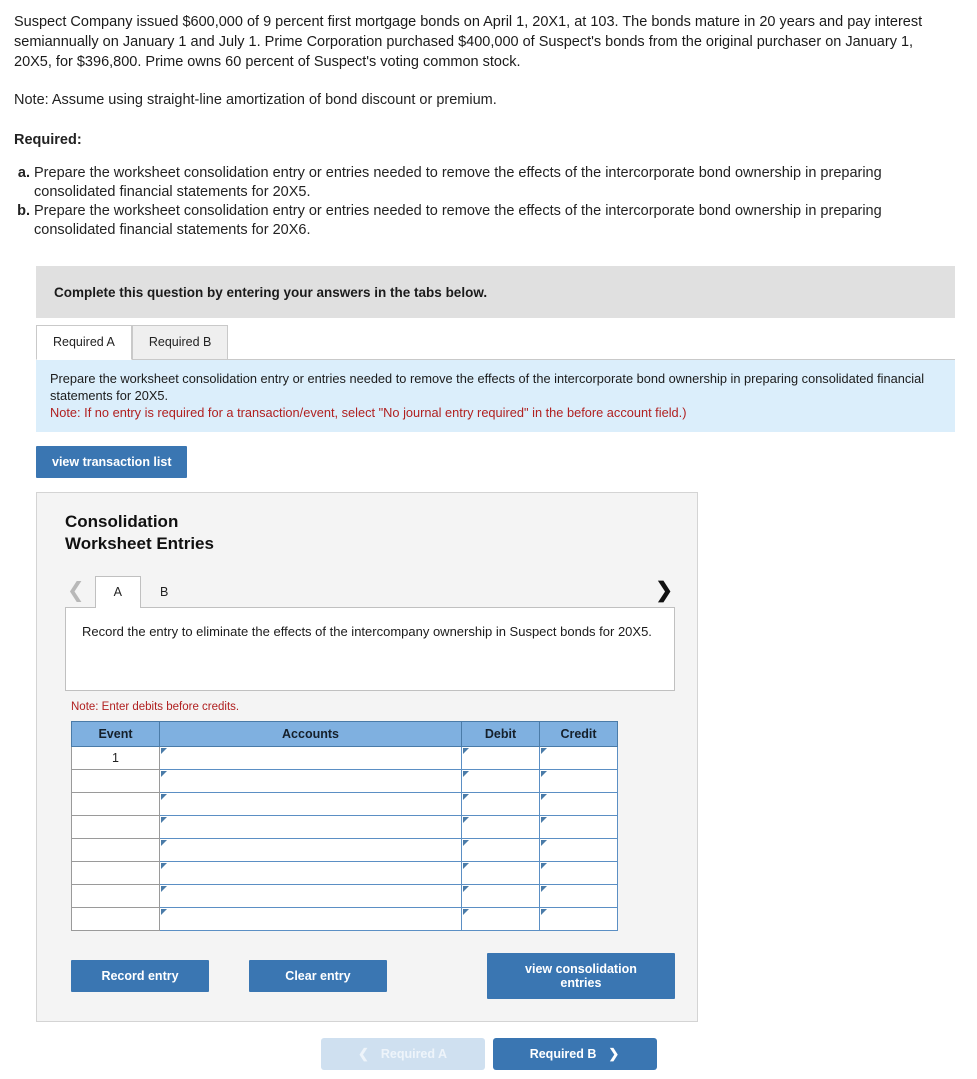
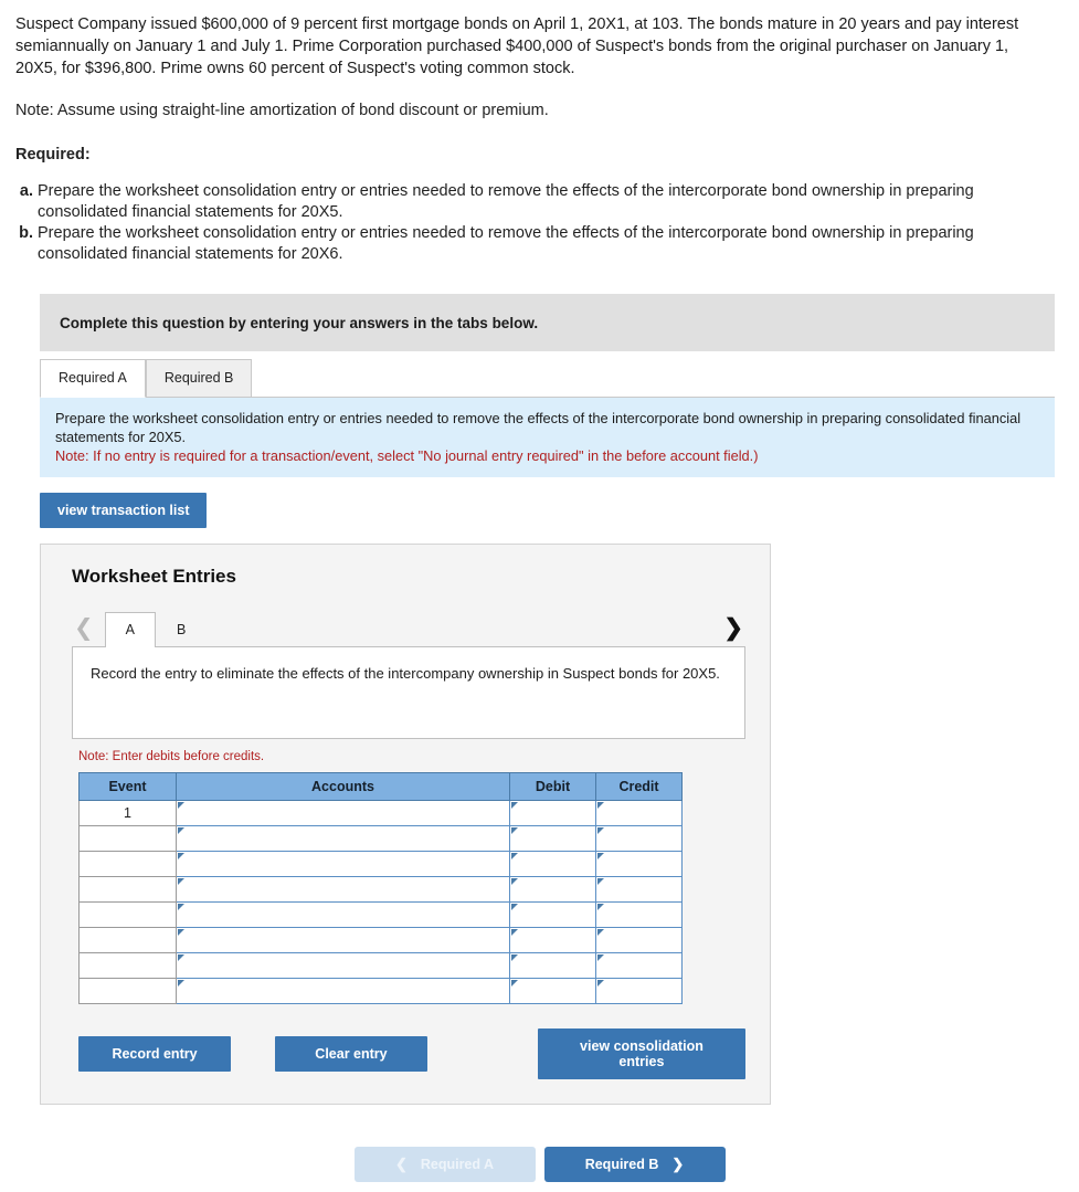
  Suspect Company issued $600,000 of 9 percent first mortgage bonds on April 1, 20X1, at 103. The bonds mature in 20 years and pay interest semiannually on January 1 and July 1. Prime Corporation purchased $400,000 of Suspect's bonds from the original purchaser on January 1, 20X5, for $396,800. Prime owns 60 percent of Suspect's voting common stock.
  Note: Assume using straight-line amortization of bond discount or premium.
  Required:
  a.
  Prepare the worksheet consolidation entry or entries needed to remove the effects of the intercorporate bond ownership in preparing consolidated financial statements for 20X5.
  b.
  Prepare the worksheet consolidation entry or entries needed to remove the effects of the intercorporate bond ownership in preparing consolidated financial statements for 20X6.
  Complete this question by entering your answers in the tabs below.
  Required A
  Required B
  Prepare the worksheet consolidation entry or entries needed to remove the effects of the intercorporate bond ownership in preparing consolidated financial statements for 20X5.
  Note: If no entry is required for a transaction/event, select "No journal entry required" in the before account field.)
  view transaction list
- Consolidation
  Worksheet Entries
  ❮
  A
  B
  ❯
  Record the entry to eliminate the effects of the intercompany ownership in Suspect bonds for 20X5.
  Note: Enter debits before credits.
  Event	Accounts	Debit	Credit
  1
  Record entry
  Clear entry
  view consolidation entries
  ❮
  Required A
  Required B
  ❯
